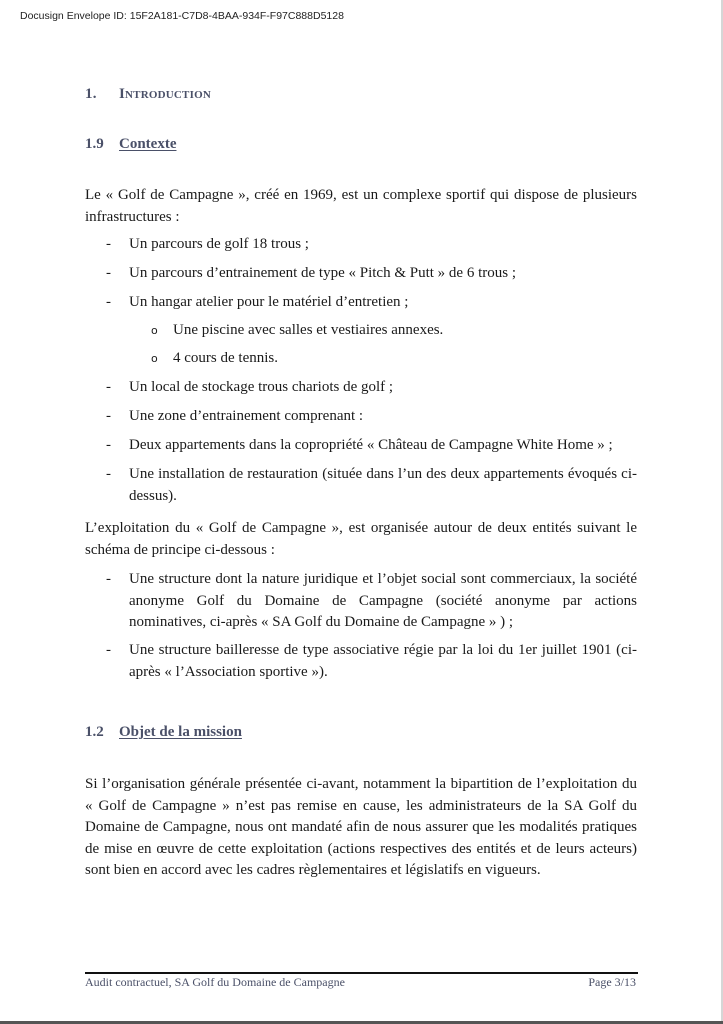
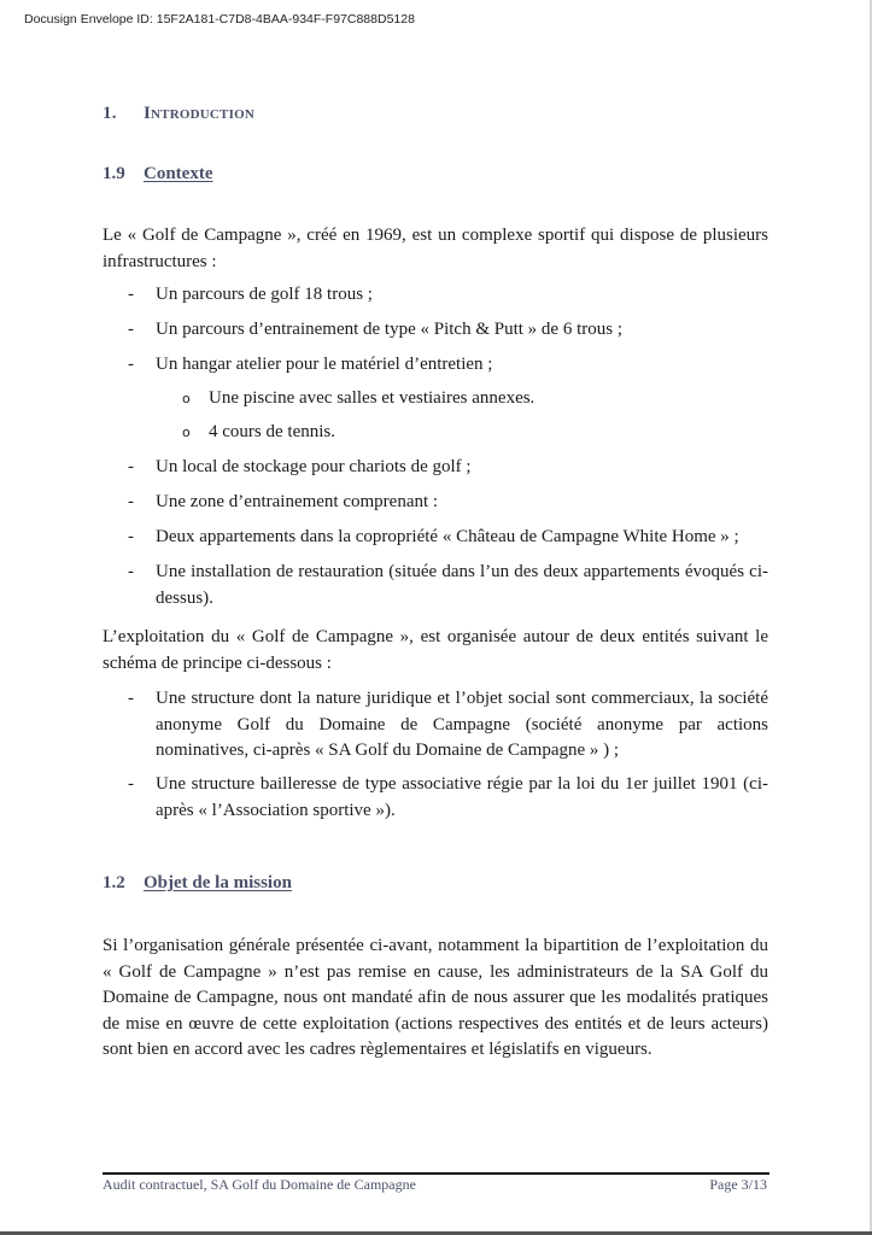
  Docusign Envelope ID: 15F2A181-C7D8-4BAA-934F-F97C888D5128
  1. Introduction
  1.9 Contexte
  Le « Golf de Campagne », créé en 1969, est un complexe sportif qui dispose de plusieurs infrastructures :
  -
  Un parcours de golf 18 trous ;
  -
  Un parcours d’entrainement de type « Pitch & Putt » de 6 trous ;
  -
  Un hangar atelier pour le matériel d’entretien ;
  o
  Une piscine avec salles et vestiaires annexes.
  o
  4 cours de tennis.
  -
- Un local de stockage trous chariots de golf ;
+ Un local de stockage pour chariots de golf ;
  -
  Une zone d’entrainement comprenant :
  -
  Deux appartements dans la copropriété « Château de Campagne White Home » ;
  -
  Une installation de restauration (située dans l’un des deux appartements évoqués ci-dessus).
  L’exploitation du « Golf de Campagne », est organisée autour de deux entités suivant le schéma de principe ci-dessous :
  -
  Une structure dont la nature juridique et l’objet social sont commerciaux, la société anonyme Golf du Domaine de Campagne (société anonyme par actions nominatives, ci-après « SA Golf du Domaine de Campagne » ) ;
  -
  Une structure bailleresse de type associative régie par la loi du 1er juillet 1901 (ci-après « l’Association sportive »).
  1.2 Objet de la mission
  Si l’organisation générale présentée ci-avant, notamment la bipartition de l’exploitation du « Golf de Campagne » n’est pas remise en cause, les administrateurs de la SA Golf du Domaine de Campagne, nous ont mandaté afin de nous assurer que les modalités pratiques de mise en œuvre de cette exploitation (actions respectives des entités et de leurs acteurs) sont bien en accord avec les cadres règlementaires et législatifs en vigueurs.
  Audit contractuel, SA Golf du Domaine de Campagne
  Page 3/13
